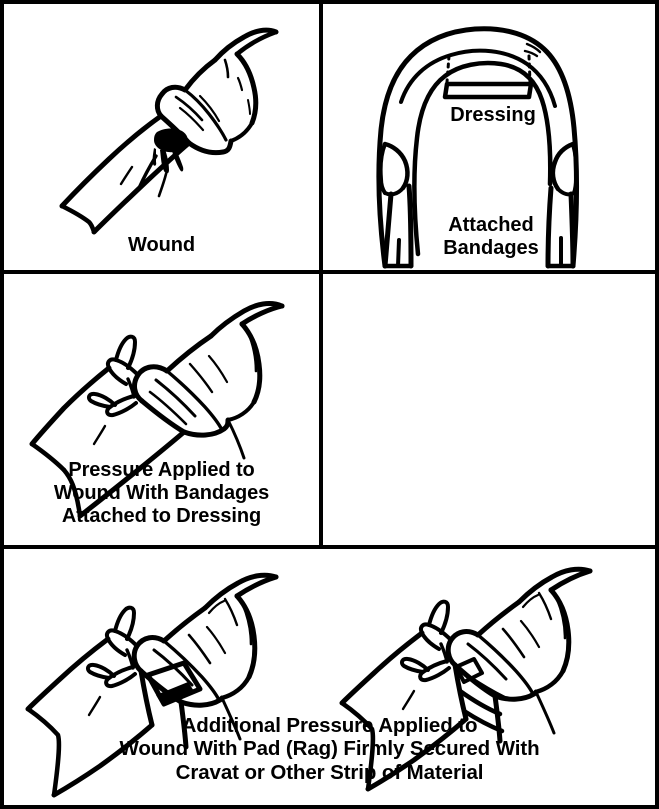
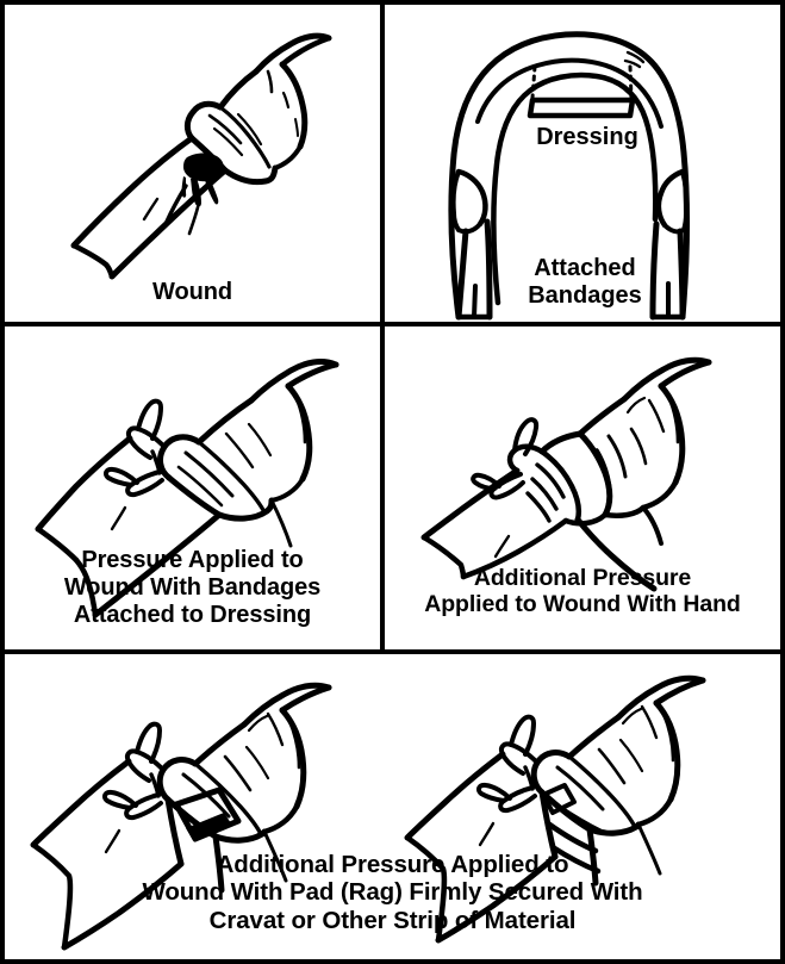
  Wound
  Dressing
  Attached
  Bandages
  Pressure Applied to
  Wound With Bandages
  Attached to Dressing
+ Additional Pressure
+ Applied to Wound With Hand
  Additional Pressure Applied to
  Wound With Pad (Rag) Firmly Secured With
  Cravat or Other Strip of Material
